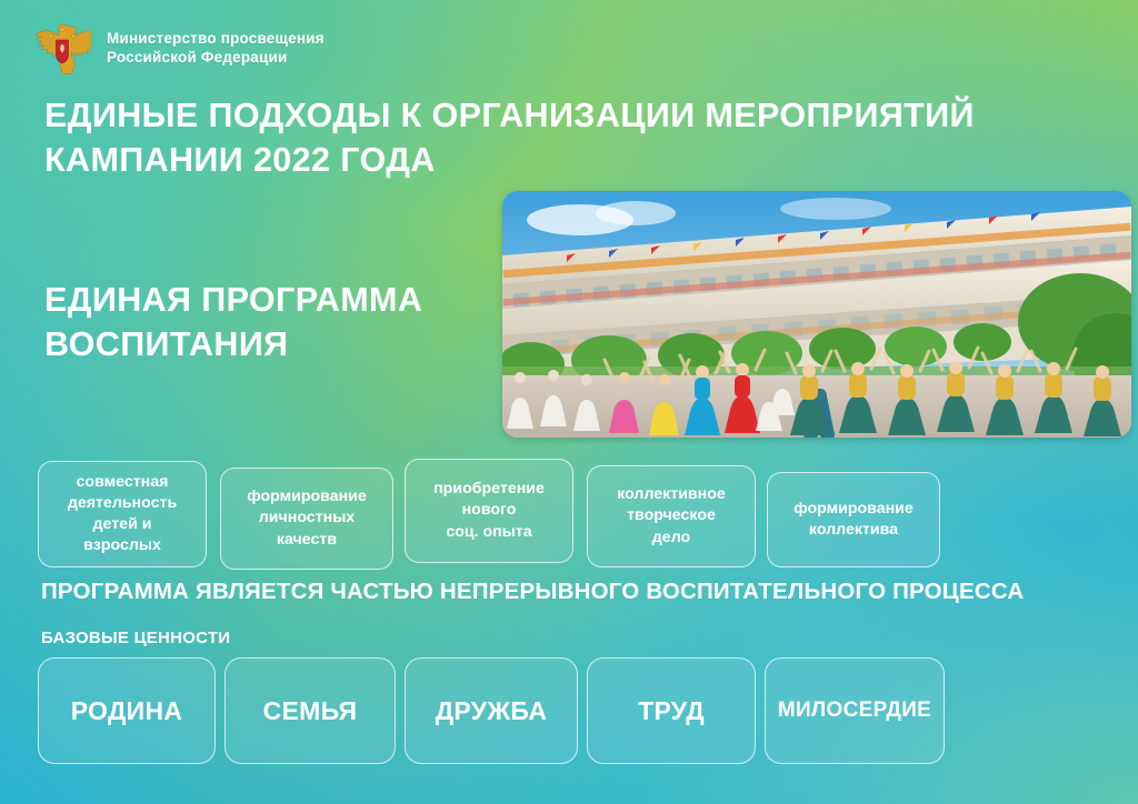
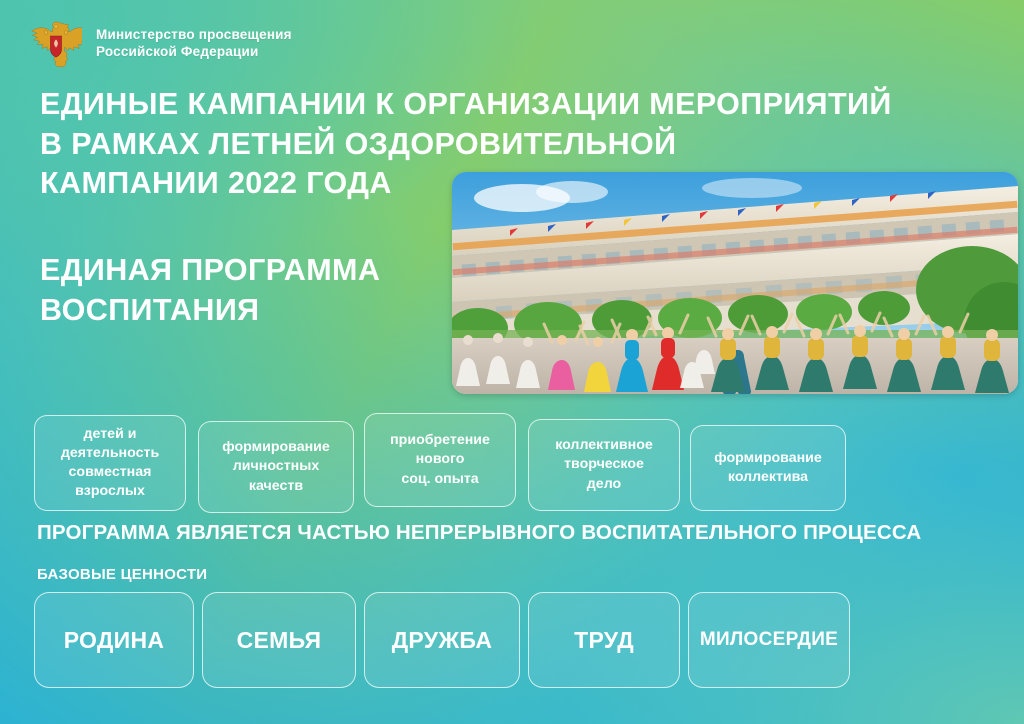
  Министерство просвещения
  Российской Федерации
- ЕДИНЫЕ ПОДХОДЫ К ОРГАНИЗАЦИИ МЕРОПРИЯТИЙ
+ ЕДИНЫЕ КАМПАНИИ К ОРГАНИЗАЦИИ МЕРОПРИЯТИЙ
+ В РАМКАХ ЛЕТНЕЙ ОЗДОРОВИТЕЛЬНОЙ
  КАМПАНИИ 2022 ГОДА
  ЕДИНАЯ ПРОГРАММА
  ВОСПИТАНИЯ
- совместная
+ детей и
  деятельность
- детей и
+ совместная
  взрослых
  формирование
  личностных
  качеств
  приобретение
  нового
  соц. опыта
  коллективное
  творческое
  дело
  формирование
  коллектива
  ПРОГРАММА ЯВЛЯЕТСЯ ЧАСТЬЮ НЕПРЕРЫВНОГО ВОСПИТАТЕЛЬНОГО ПРОЦЕССА
  БАЗОВЫЕ ЦЕННОСТИ
  РОДИНА
  СЕМЬЯ
  ДРУЖБА
  ТРУД
  МИЛОСЕРДИЕ
